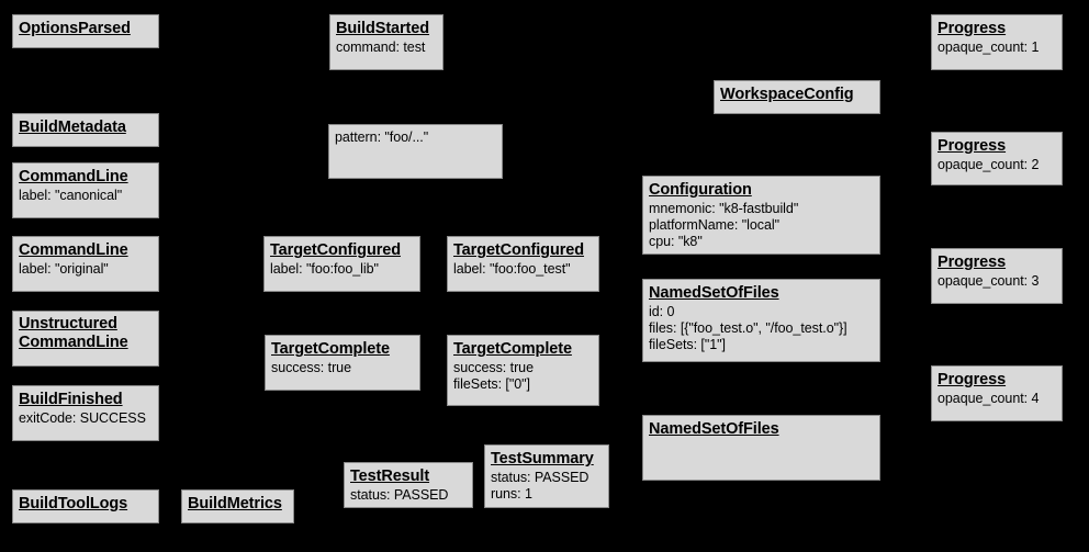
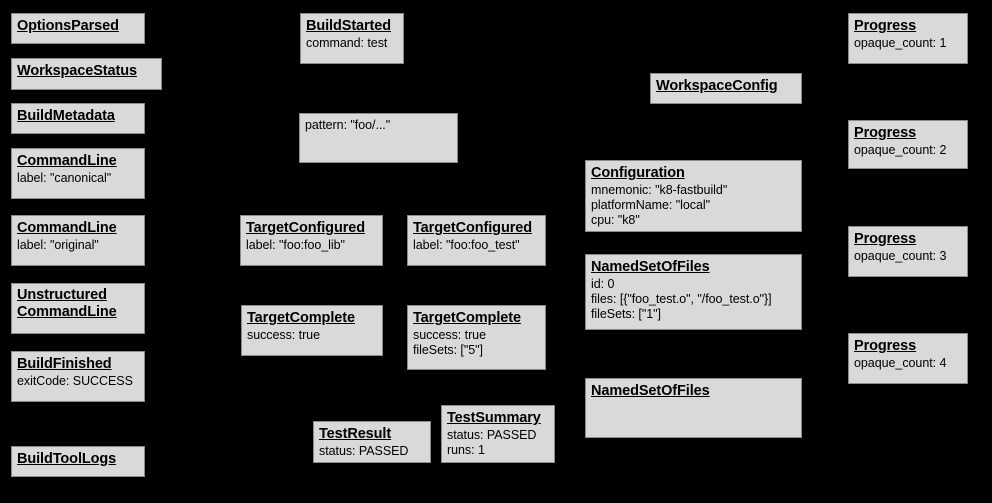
  OptionsParsed
+ WorkspaceStatus
  BuildMetadata
  CommandLine
  label: "canonical"
  CommandLine
  label: "original"
  Unstructured
  CommandLine
  BuildFinished
  exitCode: SUCCESS
  BuildToolLogs
- BuildMetrics
  BuildStarted
  command: test
  pattern: "foo/..."
  TargetConfigured
  label: "foo:foo_lib"
  TargetConfigured
  label: "foo:foo_test"
  TargetComplete
  success: true
  TargetComplete
  success: true
- fileSets: ["0"]
+ fileSets: ["5"]
  TestResult
  status: PASSED
  TestSummary
  status: PASSED
  runs: 1
  WorkspaceConfig
  Configuration
  mnemonic: "k8-fastbuild"
  platformName: "local"
  cpu: "k8"
  NamedSetOfFiles
  id: 0
  files: [{"foo_test.o", "/foo_test.o"}]
  fileSets: ["1"]
  NamedSetOfFiles
  Progress
  opaque_count: 1
  Progress
  opaque_count: 2
  Progress
  opaque_count: 3
  Progress
  opaque_count: 4
